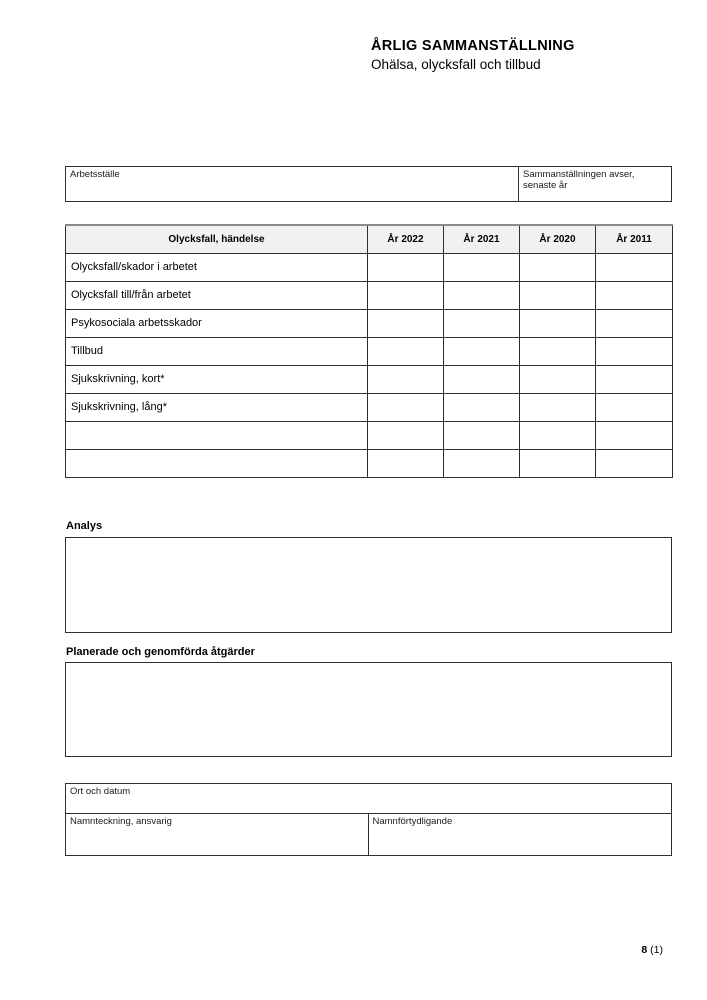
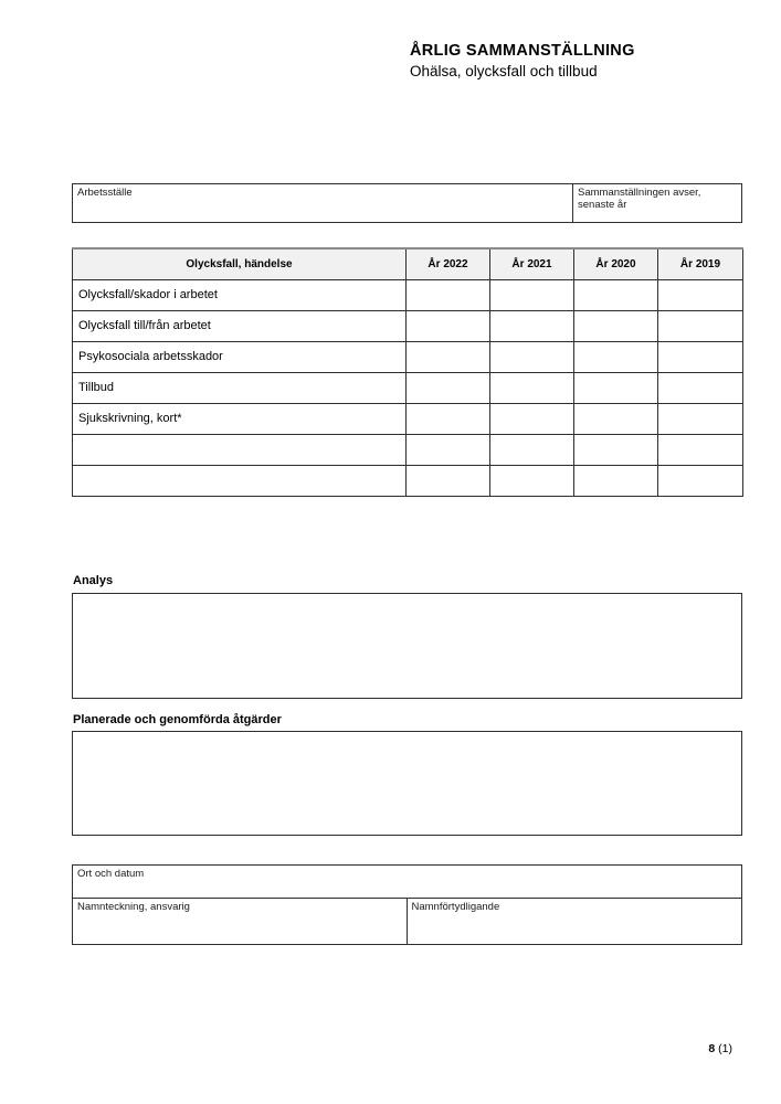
  ÅRLIG SAMMANSTÄLLNING
  Ohälsa, olycksfall och tillbud
  Arbetsställe
  Sammanställningen avser, senaste år
- Olycksfall, händelse	År 2022	År 2021	År 2020	År 2011
+ Olycksfall, händelse	År 2022	År 2021	År 2020	År 2019
  Olycksfall/skador i arbetet
  Olycksfall till/från arbetet
  Psykosociala arbetsskador
  Tillbud
  Sjukskrivning, kort*
- Sjukskrivning, lång*
  Analys
  Planerade och genomförda åtgärder
  Ort och datum
  Namnteckning, ansvarig
  Namnförtydligande
  8 (1)
